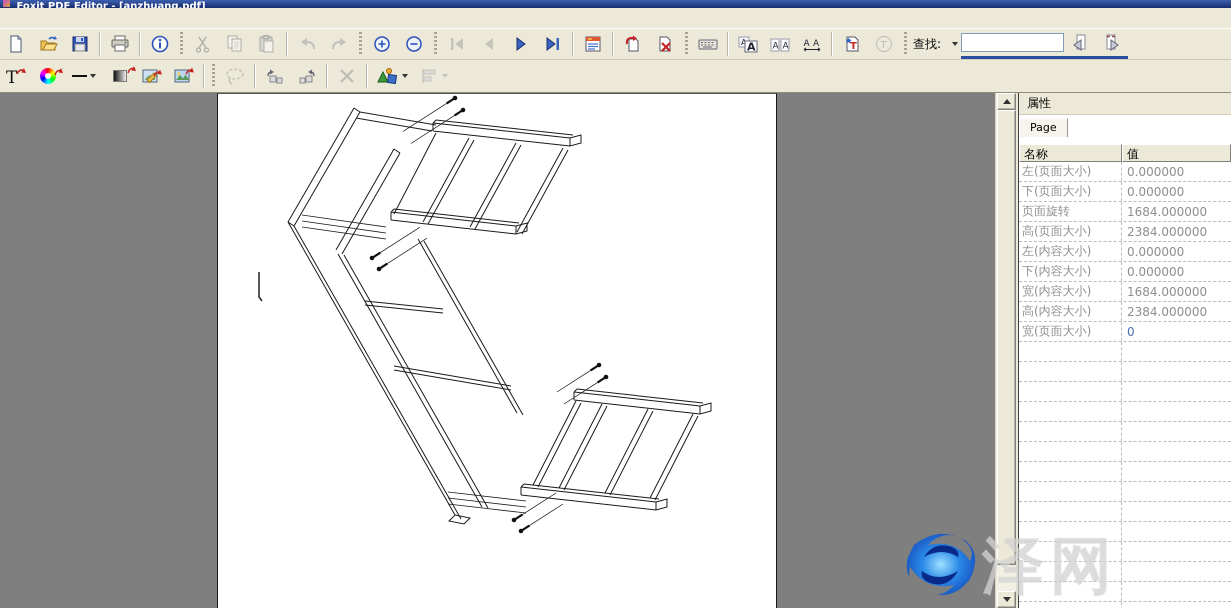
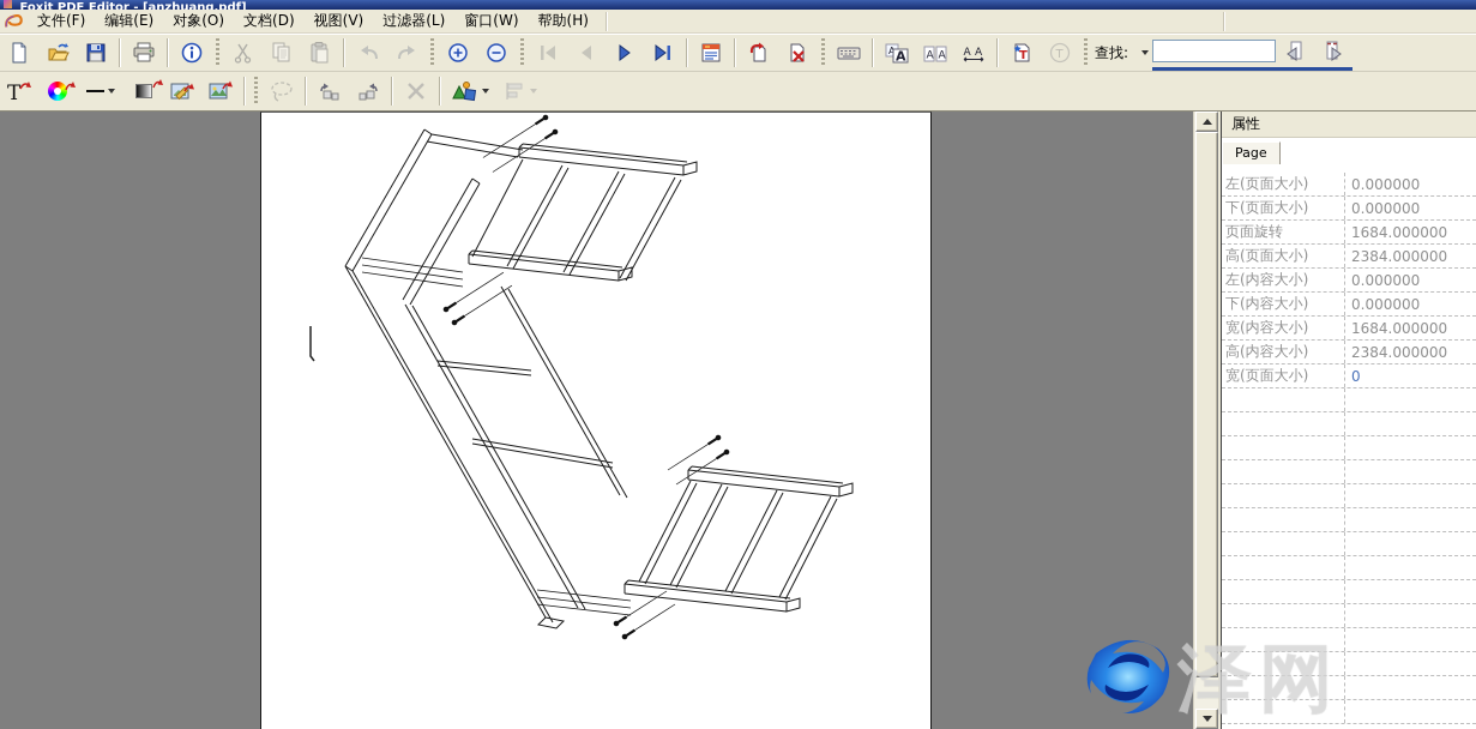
  Foxit PDF Editor - [anzhuang.pdf]
+ 文件(F)
+ 编辑(E)
+ 对象(O)
+ 文档(D)
+ 视图(V)
+ 过滤器(L)
+ 窗口(W)
+ 帮助(H)
  A
  A
  A
  A
  A
  A
  T
  T
  查找:
  T
  属性
  Page
- 名称
- 值
  左(页面大小)
  0.000000
  下(页面大小)
  0.000000
  页面旋转
  1684.000000
  高(页面大小)
  2384.000000
  左(内容大小)
  0.000000
  下(内容大小)
  0.000000
  宽(内容大小)
  1684.000000
  高(内容大小)
  2384.000000
  宽(页面大小)
  0
  泽网
